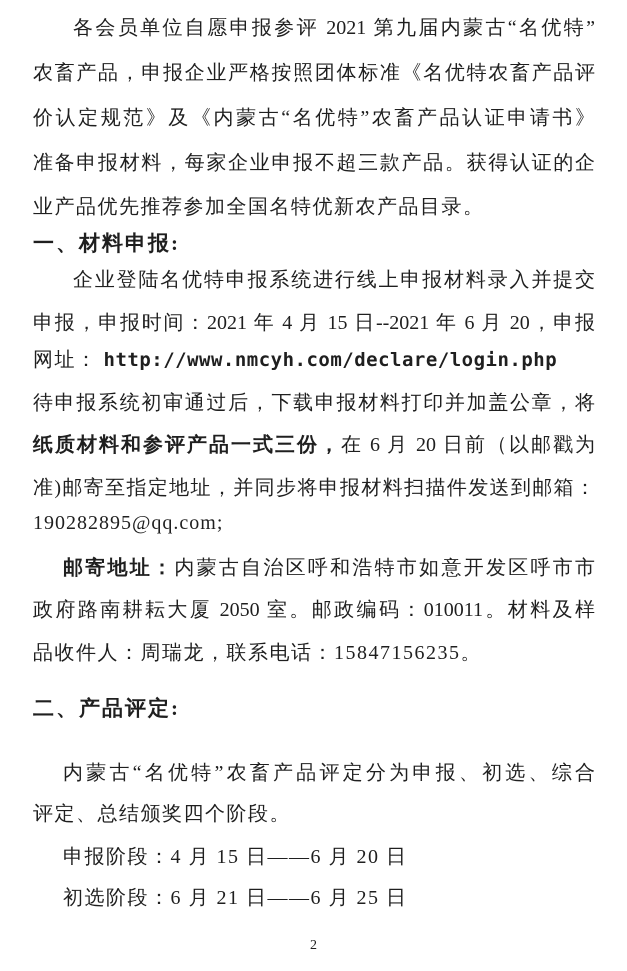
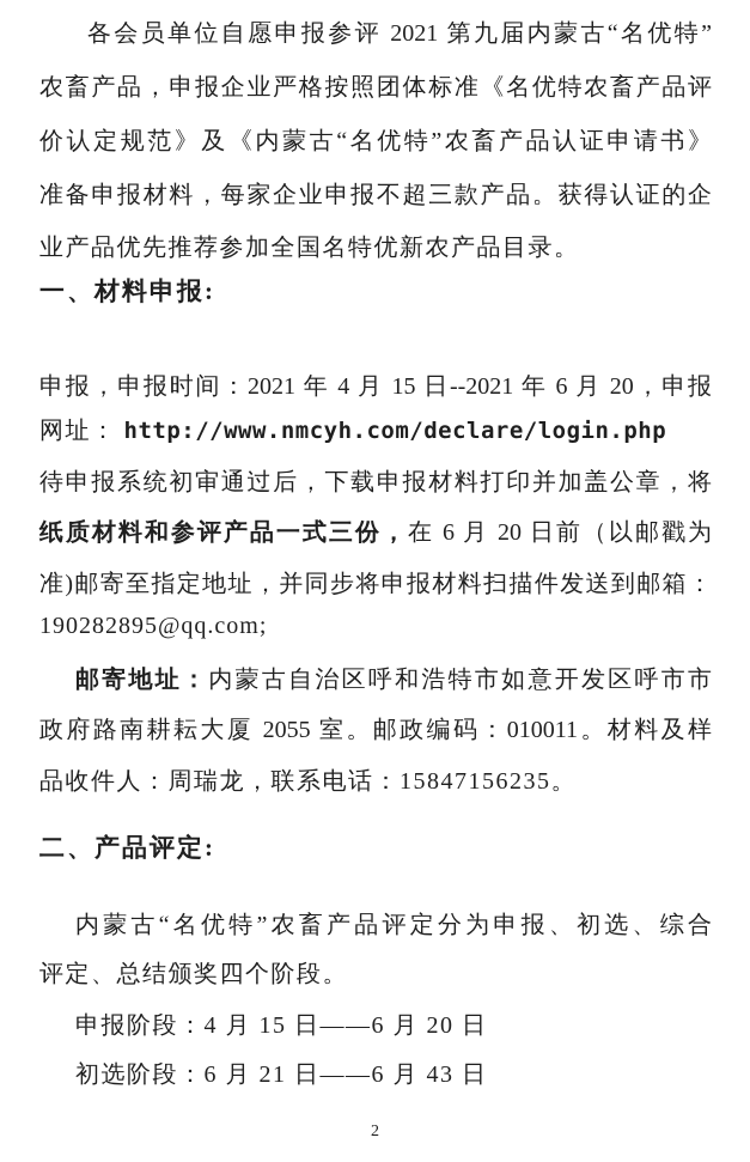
  各会员单位自愿申报参评 2021 第九届内蒙古“名优特”
  农畜产品，申报企业严格按照团体标准《名优特农畜产品评
  价认定规范》及《内蒙古“名优特”农畜产品认证申请书》
  准备申报材料，每家企业申报不超三款产品。获得认证的企
  业产品优先推荐参加全国名特优新农产品目录。
  一、材料申报:
- 企业登陆名优特申报系统进行线上申报材料录入并提交
  申报，申报时间：2021 年 4 月 15 日--2021 年 6 月 20，申报
  网址： http://www.nmcyh.com/declare/login.php
  待申报系统初审通过后，下载申报材料打印并加盖公章，将
  纸质材料和参评产品一式三份，在 6 月 20 日前（以邮戳为
  准)邮寄至指定地址，并同步将申报材料扫描件发送到邮箱：
  190282895@qq.com;
  邮寄地址：内蒙古自治区呼和浩特市如意开发区呼市市
- 政府路南耕耘大厦 2050 室。邮政编码：010011。材料及样
+ 政府路南耕耘大厦 2055 室。邮政编码：010011。材料及样
  品收件人：周瑞龙，联系电话：15847156235。
  二、产品评定:
  内蒙古“名优特”农畜产品评定分为申报、初选、综合
  评定、总结颁奖四个阶段。
  申报阶段：4 月 15 日——6 月 20 日
- 初选阶段：6 月 21 日——6 月 25 日
+ 初选阶段：6 月 21 日——6 月 43 日
  2
